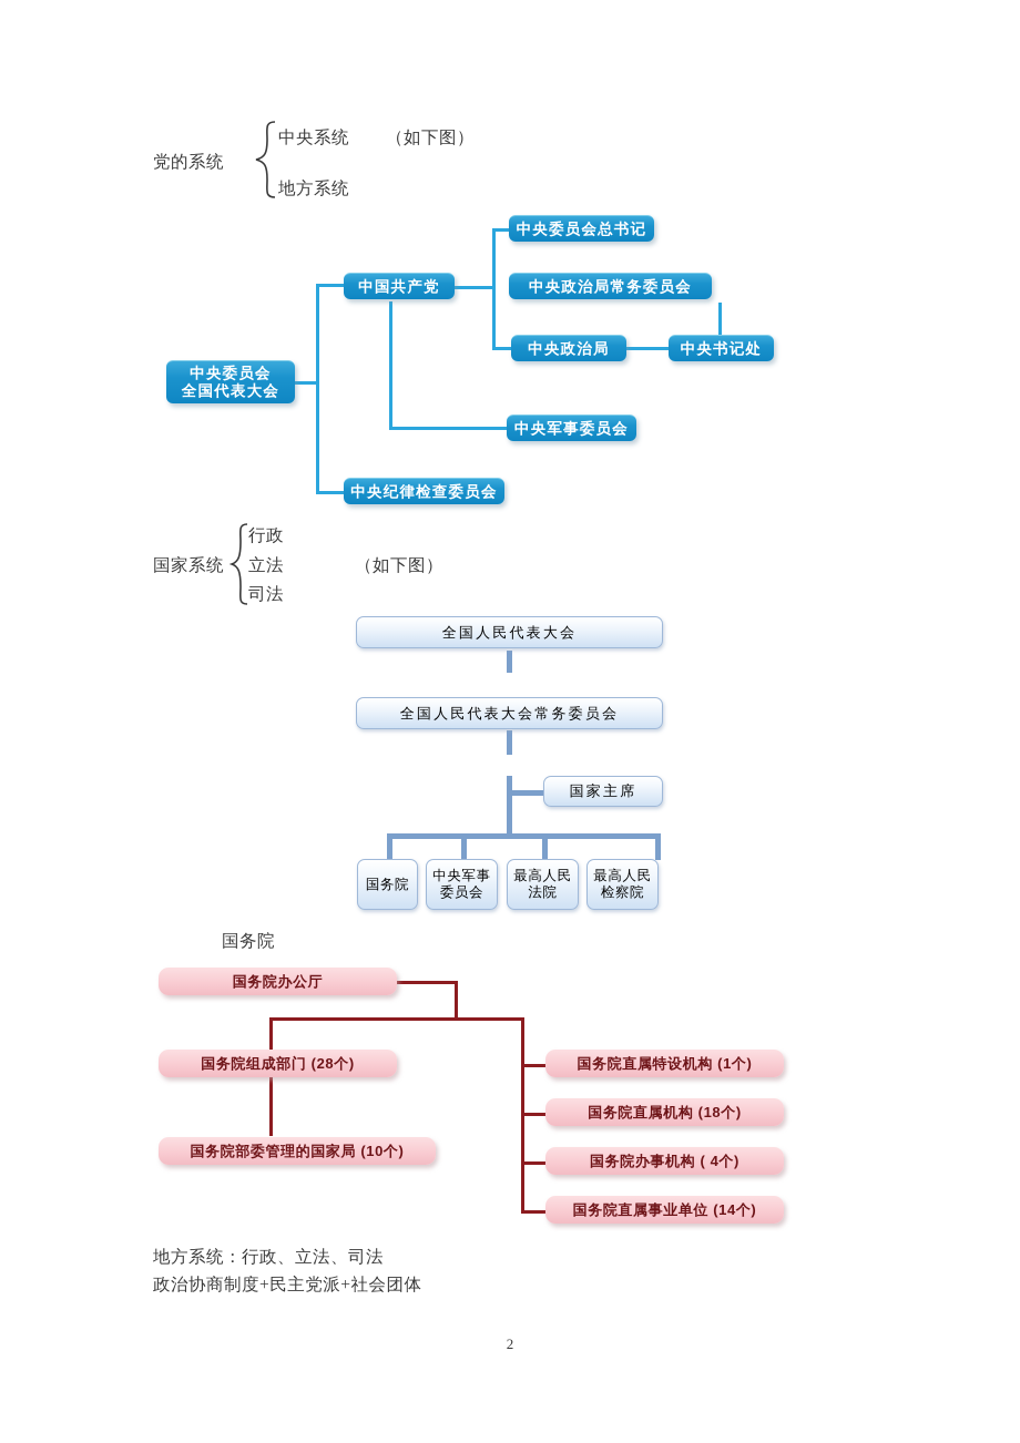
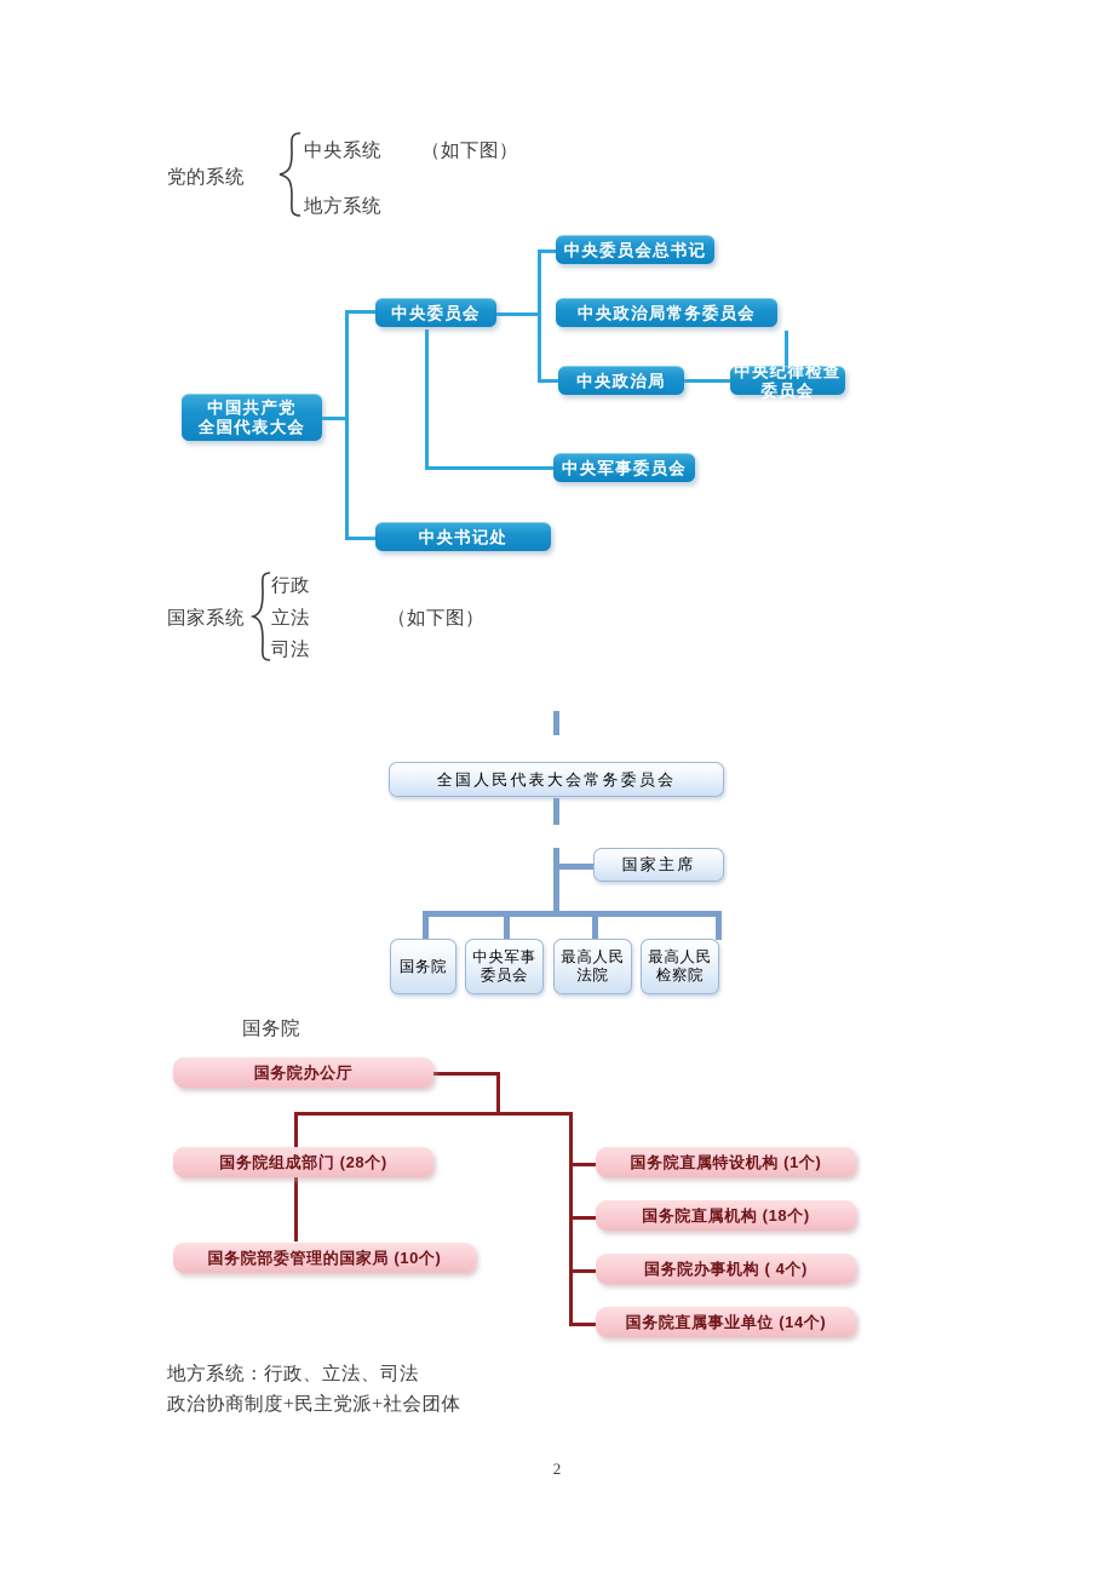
  党的系统
  中央系统
  地方系统
  （如下图）
- 中央委员会
+ 中国共产党
  全国代表大会
- 中国共产党
+ 中央委员会
  中央委员会总书记
  中央政治局常务委员会
  中央政治局
- 中央书记处
+ 中央纪律检查委员会
  中央军事委员会
- 中央纪律检查委员会
+ 中央书记处
  国家系统
  行政
  立法
  司法
  （如下图）
- 全国人民代表大会
  全国人民代表大会常务委员会
  国家主席
  国务院
  中央军事
  委员会
  最高人民
  法院
  最高人民
  检察院
  国务院
  国务院办公厅
  国务院组成部门 (28个)
  国务院部委管理的国家局 (10个)
  国务院直属特设机构 (1个)
  国务院直属机构 (18个)
  国务院办事机构 ( 4个)
  国务院直属事业单位 (14个)
  地方系统：行政、立法、司法
  政治协商制度+民主党派+社会团体
  2
